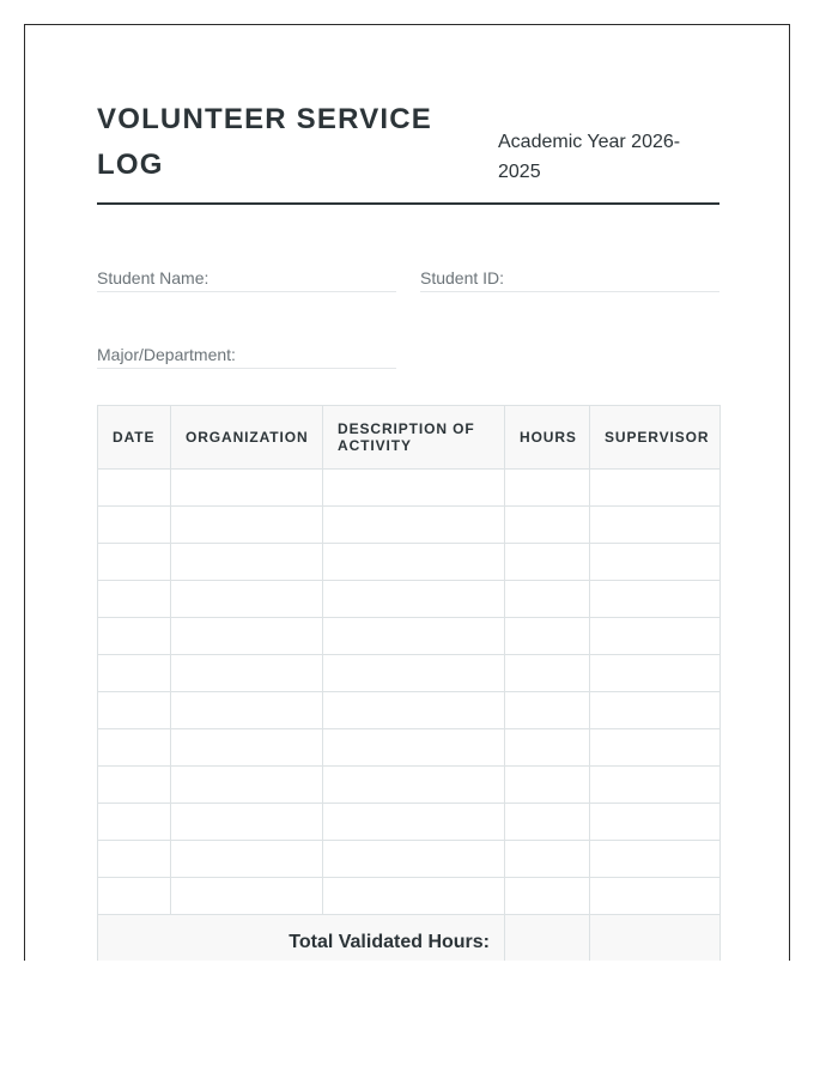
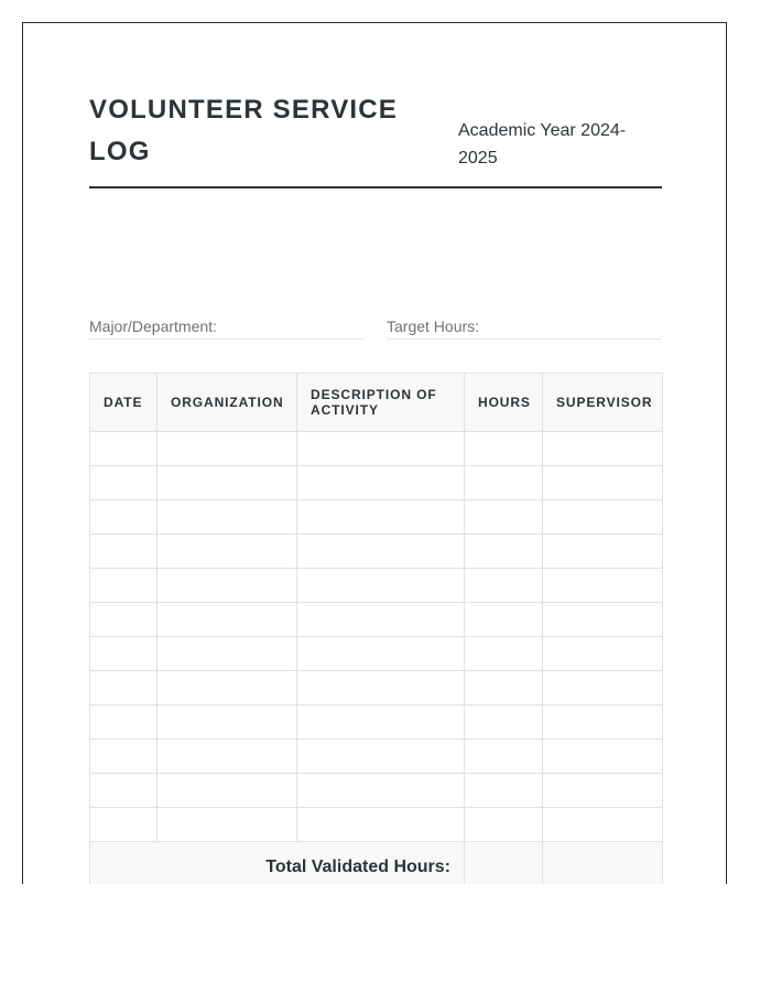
  VOLUNTEER SERVICE LOG
- Academic Year 2026-2025
+ Academic Year 2024-2025
- Student Name:
- Student ID:
  Major/Department:
+ Target Hours:
  DATE	ORGANIZATION	DESCRIPTION OF ACTIVITY	HOURS	SUPERVISOR
  Total Validated Hours:
